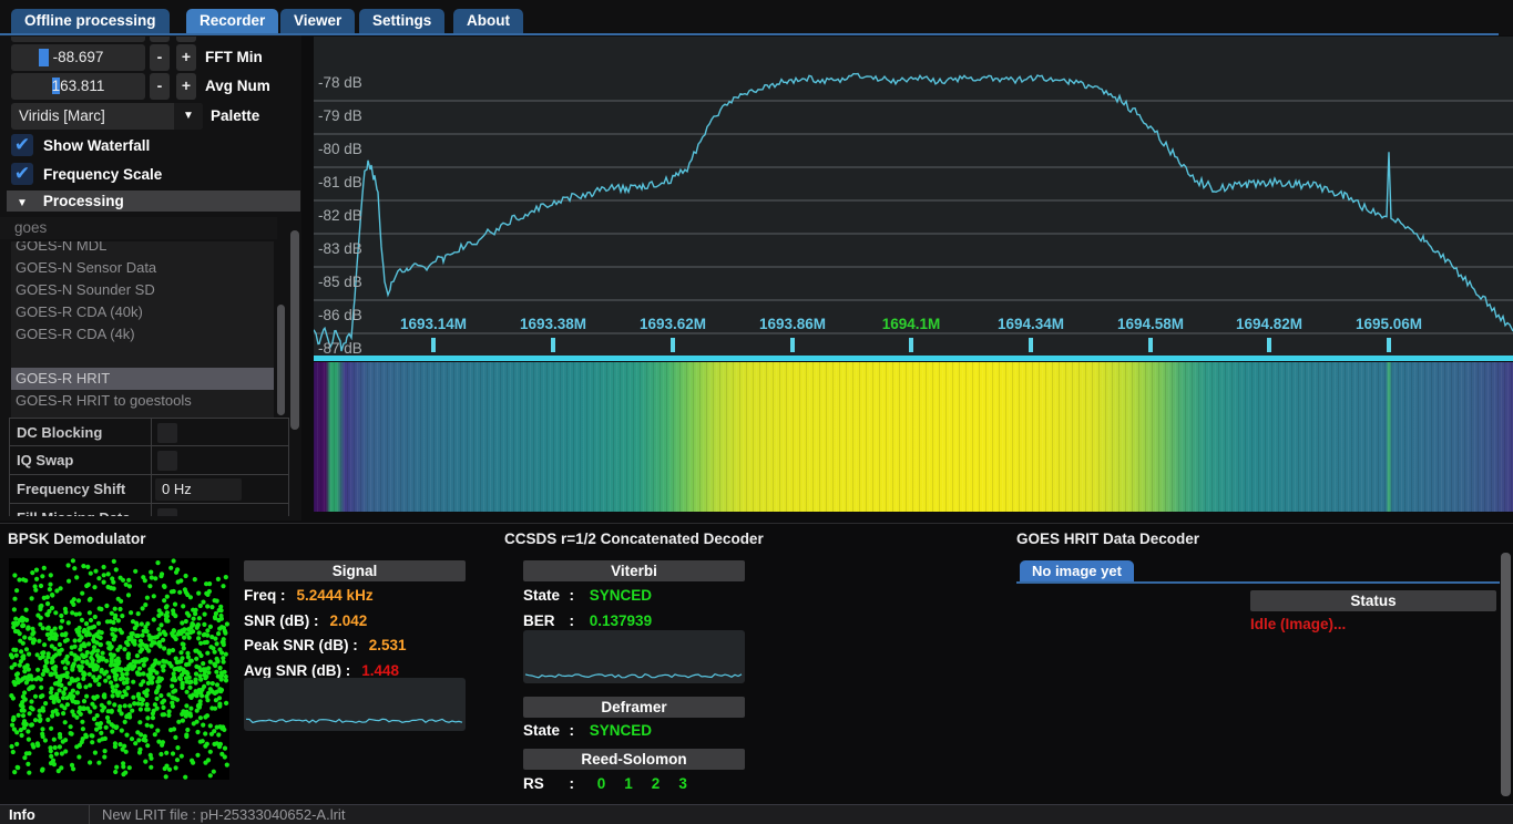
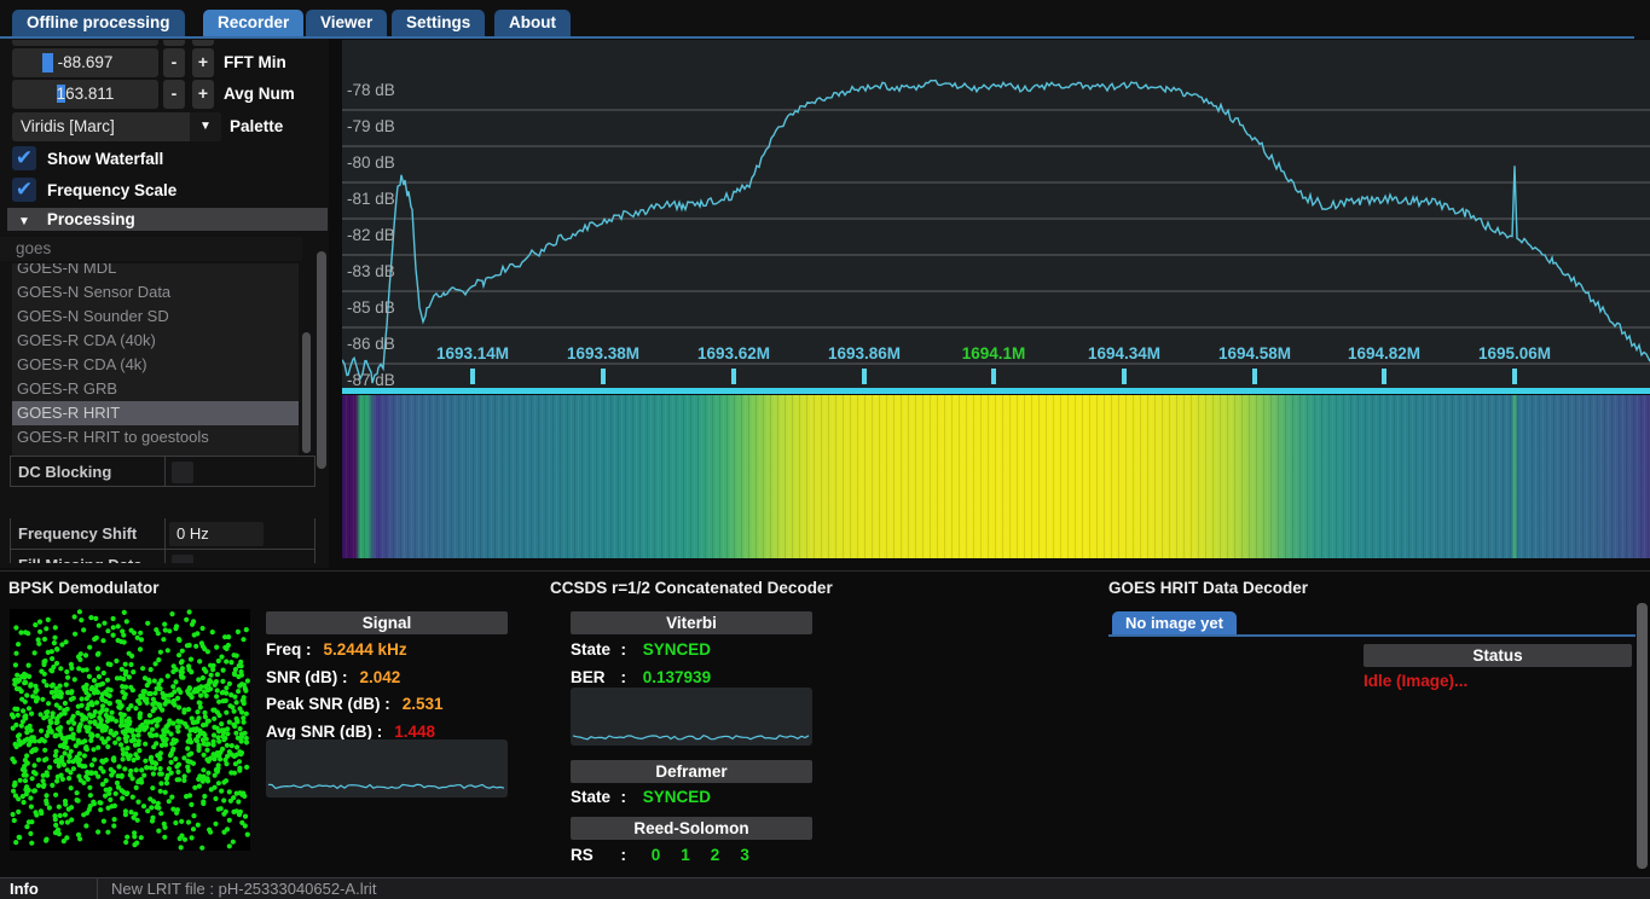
  Offline processing
  Recorder
  Viewer
  Settings
  About
  -88.697
  -
  +
  FFT Min
  163.811
  -
  +
  Avg Num
  Viridis [Marc]
  ▼
  Palette
  ✔
  Show Waterfall
  ✔
  Frequency Scale
  ▼ Processing
  goes
  GOES-N MDL
  GOES-N Sensor Data
  GOES-N Sounder SD
  GOES-R CDA (40k)
  GOES-R CDA (4k)
+ GOES-R GRB
  GOES-R HRIT
  GOES-R HRIT to goestools
  DC Blocking
- IQ Swap
  Frequency Shift
  0 Hz
  1693.14M
  1693.38M
  1693.62M
  1693.86M
  1694.1M
  1694.34M
  1694.58M
  1694.82M
  1695.06M
  -78 dB
  -79 dB
  -80 dB
  -81 dB
  -82 dB
  -83 dB
  -85 dB
  -86 dB
  -87 dB
  BPSK Demodulator
  CCSDS r=1/2 Concatenated Decoder
  GOES HRIT Data Decoder
  Signal
  Freq : 5.2444 kHz
  SNR (dB) : 2.042
  Peak SNR (dB) : 2.531
  Avg SNR (dB) : 1.448
  Viterbi
  State
  :
  SYNCED
  BER
  :
  0.137939
  Deframer
  State
  :
  SYNCED
  Reed-Solomon
  RS
  :
  0 1 2 3
  No image yet
  Status
  Idle (Image)...
  Info
  New LRIT file : pH-25333040652-A.lrit
